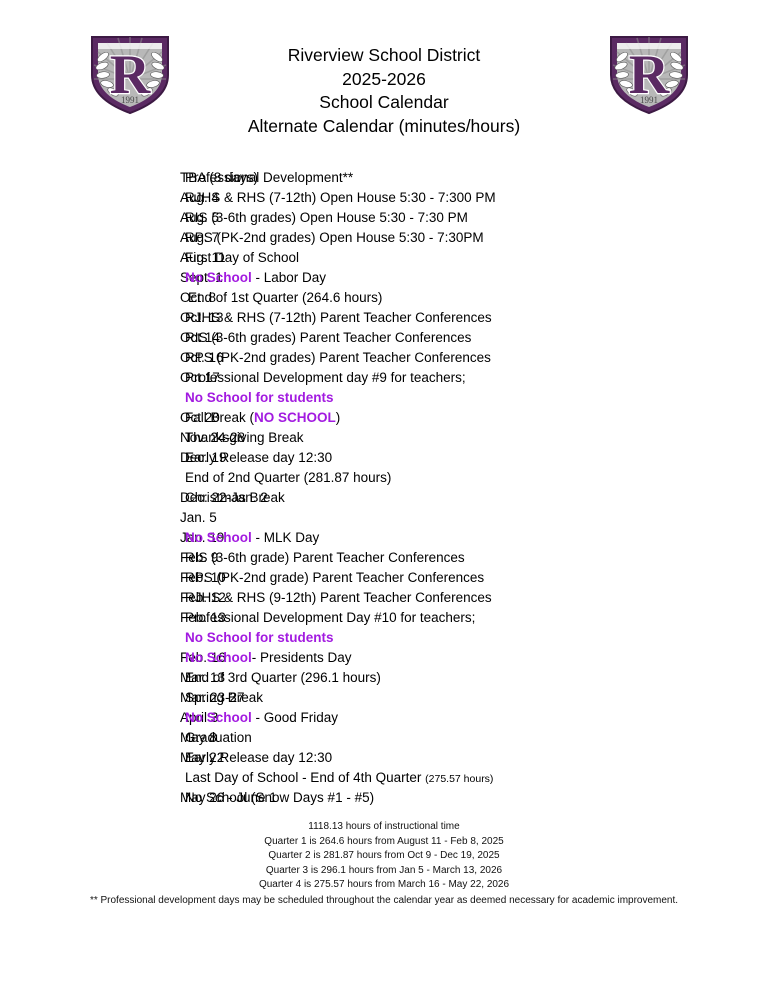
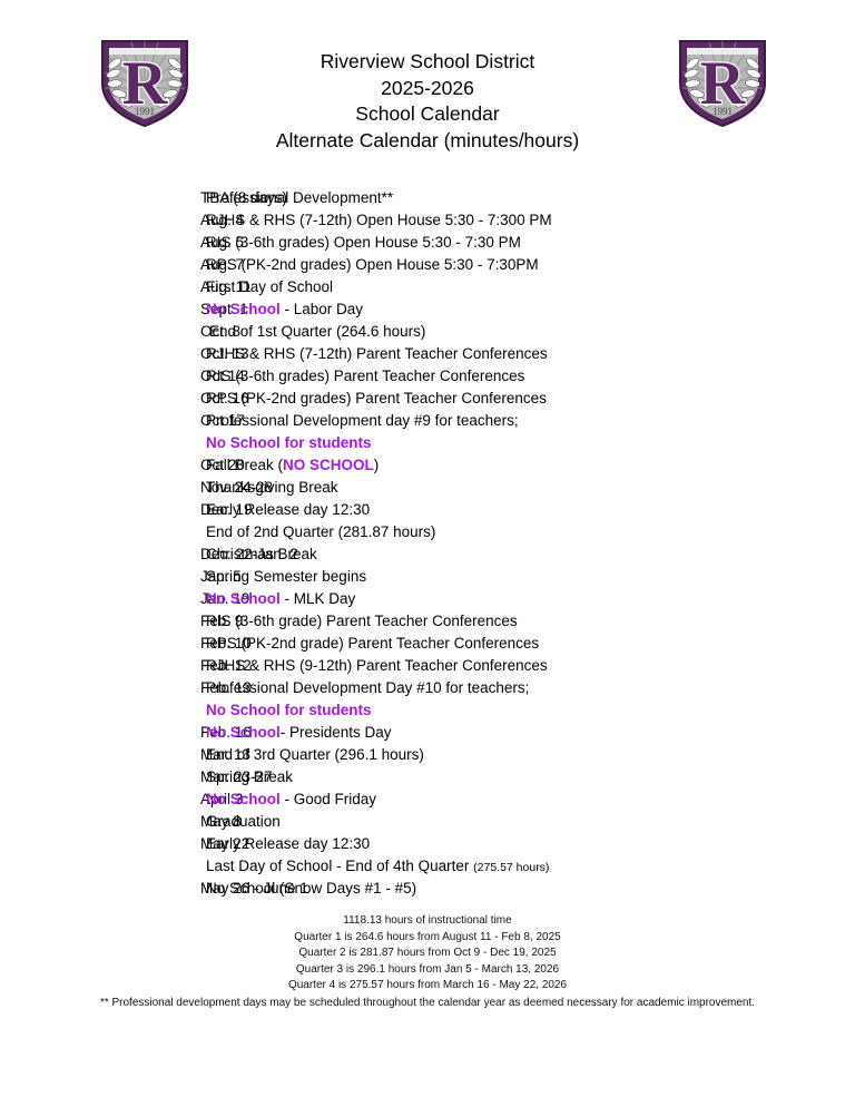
  R
  1991
  R
  1991
  Riverview School District
  2025-2026
  School Calendar
  Alternate Calendar (minutes/hours)
  TBA (8 days)
  Professional Development**
  Aug. 4
  RJHS & RHS (7-12th) Open House 5:30 - 7:300 PM
  Aug. 5
  RIS (3-6th grades) Open House 5:30 - 7:30 PM
  Aug. 7
  RPS (PK-2nd grades) Open House 5:30 - 7:30PM
  Aug. 11
  First Day of School
  Sept. 1
  No School - Labor Day
  Oct. 8
  End of 1st Quarter (264.6 hours)
  Oct. 13
  RJHS & RHS (7-12th) Parent Teacher Conferences
  Oct 14
  RIS (3-6th grades) Parent Teacher Conferences
  Oct. 16
  RPS (PK-2nd grades) Parent Teacher Conferences
  Oct 17
  Professional Development day #9 for teachers;
  No School for students
  Oct 20
  Fall Break (NO SCHOOL)
  Nov. 24-28
  Thanksgiving Break
  Dec. 19
  Early Release day 12:30
  End of 2nd Quarter (281.87 hours)
  Dec. 22-Jan. 2
  Christmas Break
  Jan. 5
+ Spring Semester begins
  Jan. 19
  No School - MLK Day
  Feb. 9
  RIS (3-6th grade) Parent Teacher Conferences
  Feb. 10
  RPS (PK-2nd grade) Parent Teacher Conferences
  Feb. 12
  RJHS & RHS (9-12th) Parent Teacher Conferences
  Feb. 13
  Professional Development Day #10 for teachers;
  No School for students
  Feb. 16
  No School- Presidents Day
  Mar. 13
  End of 3rd Quarter (296.1 hours)
  Mar. 23-27
  Spring Break
  April 3
  No School - Good Friday
  May 8
  Graduation
  May 22
  Early Release day 12:30
  Last Day of School - End of 4th Quarter (275.57 hours)
  May 26 - June 1
  No School (Snow Days #1 - #5)
  1118.13 hours of instructional time
  Quarter 1 is 264.6 hours from August 11 - Feb 8, 2025
  Quarter 2 is 281.87 hours from Oct 9 - Dec 19, 2025
  Quarter 3 is 296.1 hours from Jan 5 - March 13, 2026
  Quarter 4 is 275.57 hours from March 16 - May 22, 2026
  ** Professional development days may be scheduled throughout the calendar year as deemed necessary for academic improvement.
